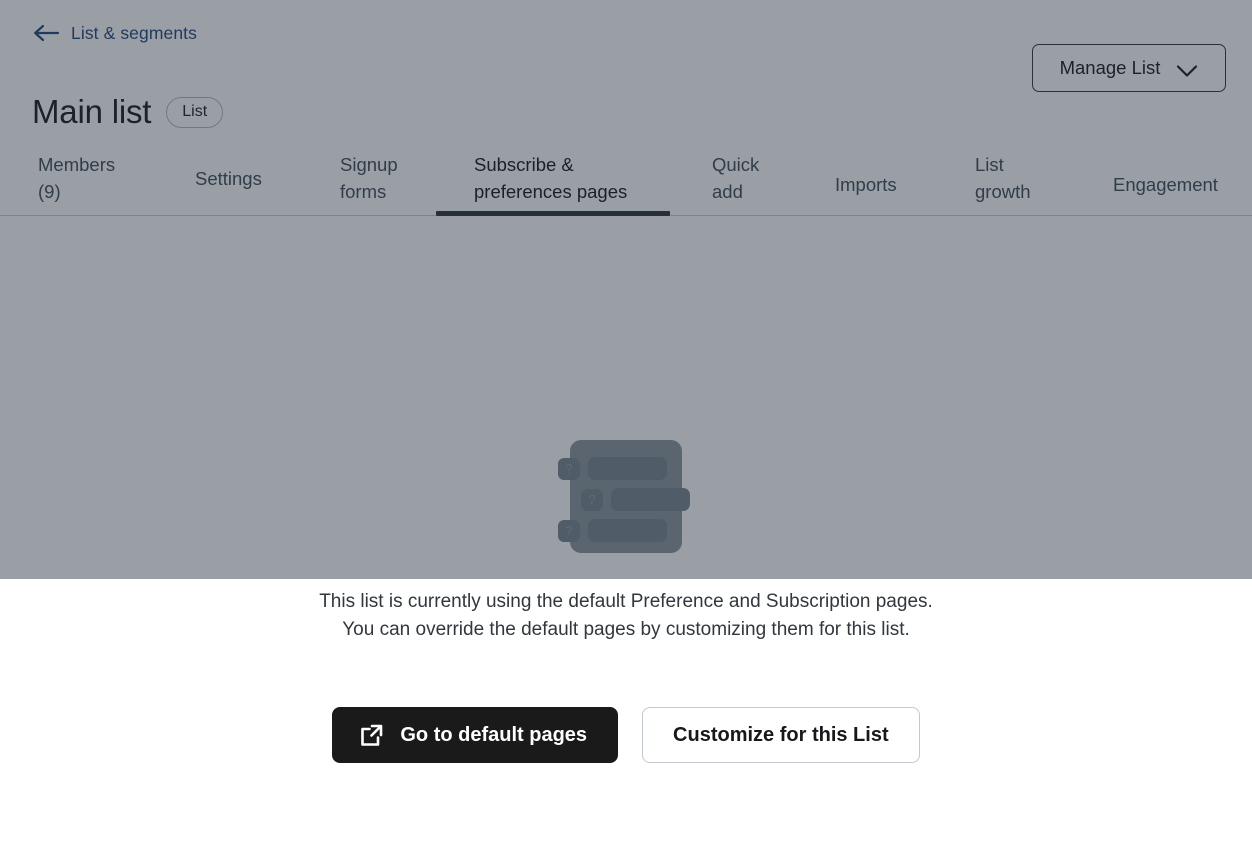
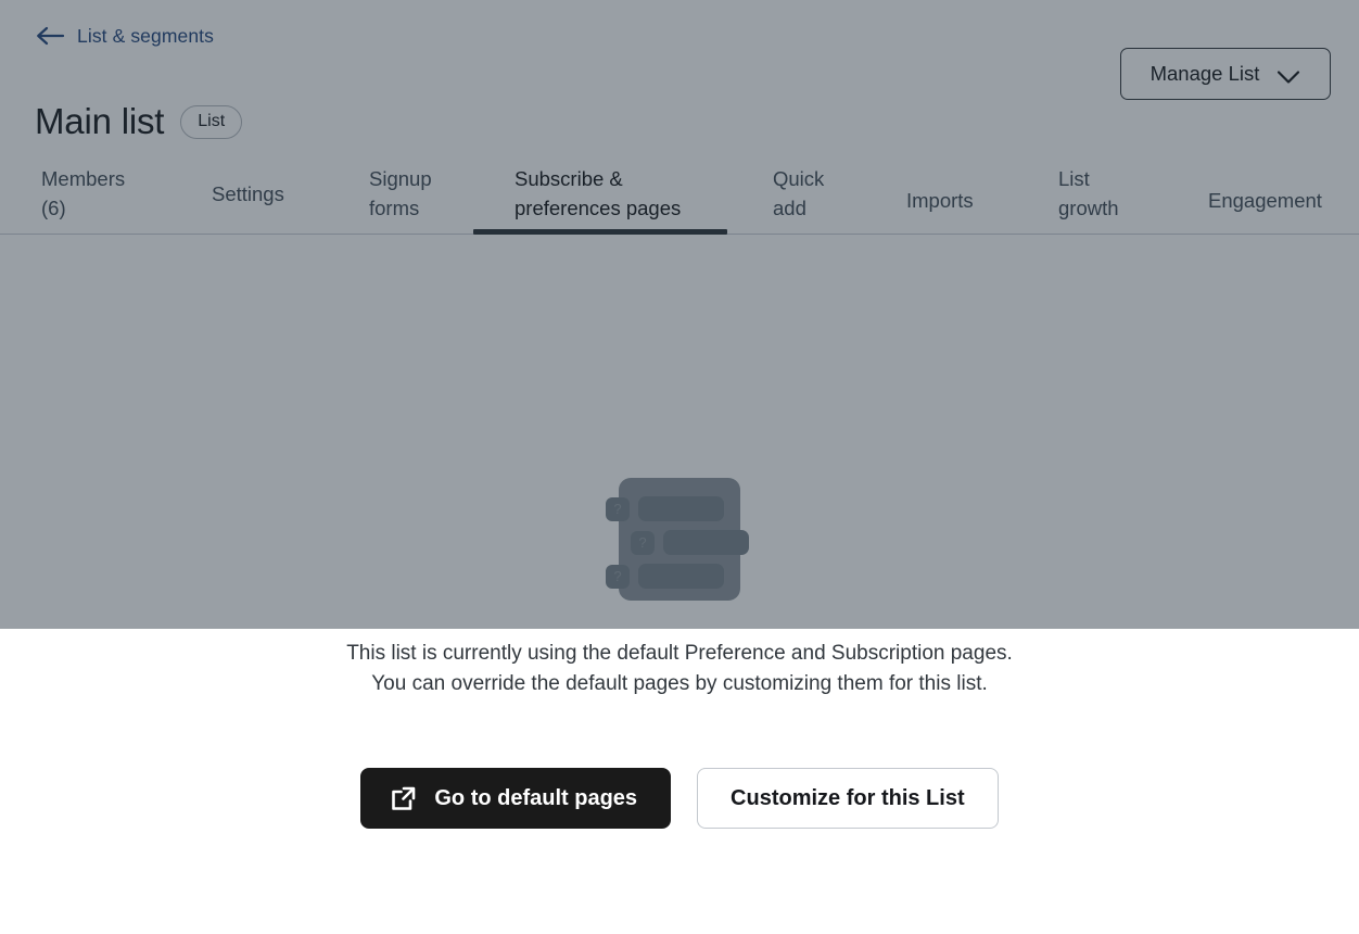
  List & segments
  Main list
  List
  Manage List
- Members (9)
+ Members (6)
  Settings
  Signup forms
  Subscribe & preferences pages
  Quick add
  Imports
  List growth
  Engagement
  This list is currently using the default Preference and Subscription pages. You can override the default pages by customizing them for this list.
  Go to default pages
  Customize for this List
